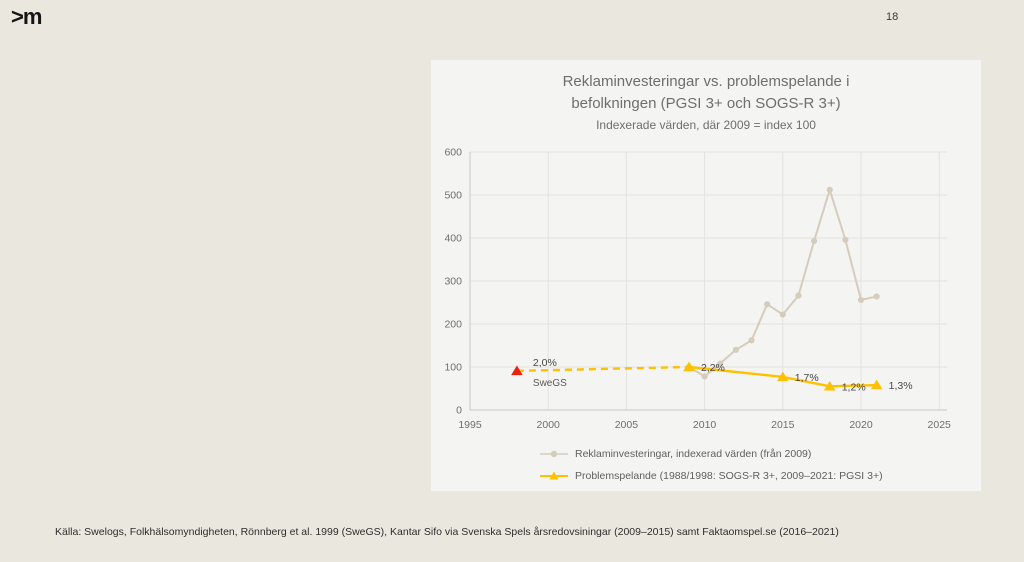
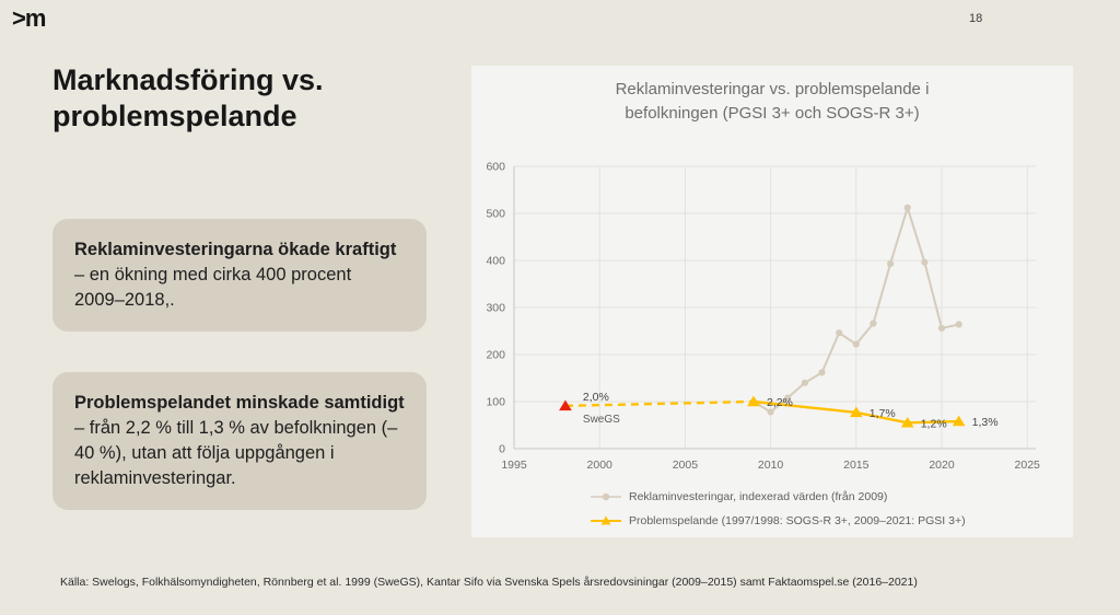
  >m
  18
+ Marknadsföring vs.
+ problemspelande
+ Reklaminvesteringarna ökade kraftigt – en ökning med cirka 400 procent 2009–2018,.
+ Problemspelandet minskade samtidigt – från 2,2 % till 1,3 % av befolkningen (–40 %), utan att följa uppgången i reklaminvesteringar.
  Reklaminvesteringar vs. problemspelande i
  befolkningen (PGSI 3+ och SOGS-R 3+)
- Indexerade värden, där 2009 = index 100
  0
  100
  200
  300
  400
  500
  600
  1995
  2000
  2005
  2010
  2015
  2020
  2025
  2,0%
  SweGS
  2,2%
  1,7%
  1,2%
  1,3%
  Reklaminvesteringar, indexerad värden (från 2009)
- Problemspelande (1988/1998: SOGS-R 3+, 2009–2021: PGSI 3+)
+ Problemspelande (1997/1998: SOGS-R 3+, 2009–2021: PGSI 3+)
  Källa: Swelogs, Folkhälsomyndigheten, Rönnberg et al. 1999 (SweGS), Kantar Sifo via Svenska Spels årsredovsiningar (2009–2015) samt Faktaomspel.se (2016–2021)
